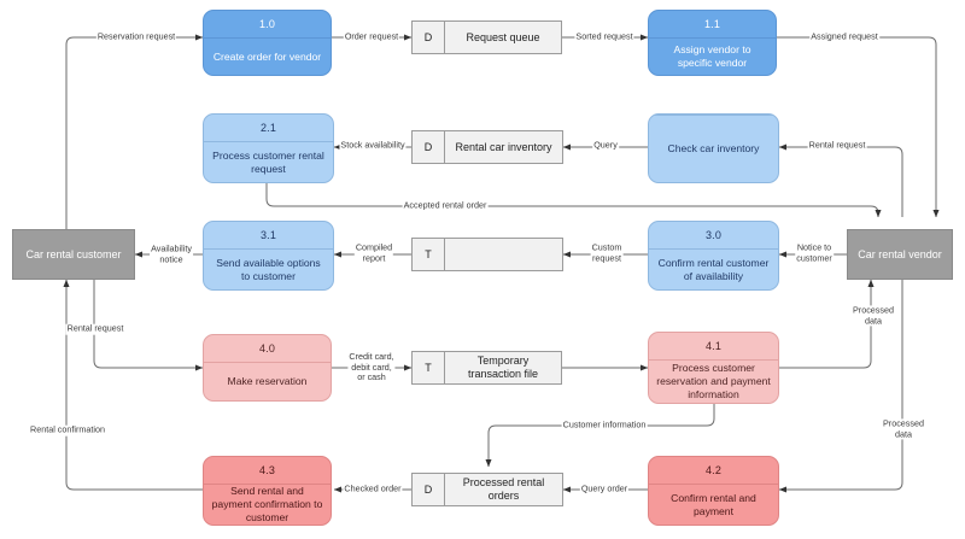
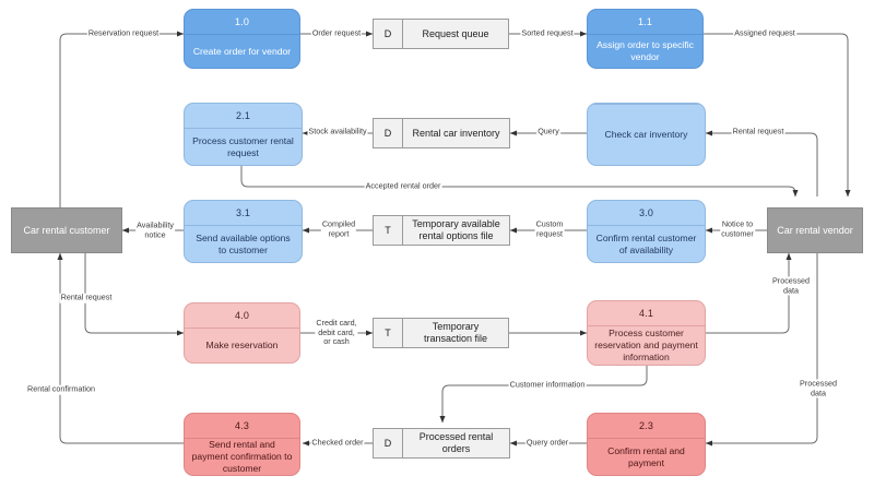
  1.0
  Create order for vendor
  D
  Request queue
  1.1
- Assign vendor to specific vendor
+ Assign order to specific vendor
  2.1
  Process customer rental request
  D
  Rental car inventory
  Check car inventory
  Car rental customer
  3.1
  Send available options to customer
  T
+ Temporary available rental options file
  3.0
  Confirm rental customer of availability
  Car rental vendor
  4.0
  Make reservation
  T
  Temporary transaction file
  4.1
  Process customer reservation and payment information
  4.3
  Send rental and payment confirmation to customer
  D
  Processed rental orders
- 4.2
+ 2.3
  Confirm rental and payment
  Reservation request
  Order request
  Sorted request
  Assigned request
  Stock availability
  Query
  Rental request
  Accepted rental order
  Availability
  notice
  Compiled
  report
  Custom
  request
  Notice to
  customer
  Rental request
  Credit card,
  debit card,
  or cash
  Processed
  data
  Customer information
  Processed data
  Query order
  Checked order
  Rental confirmation
